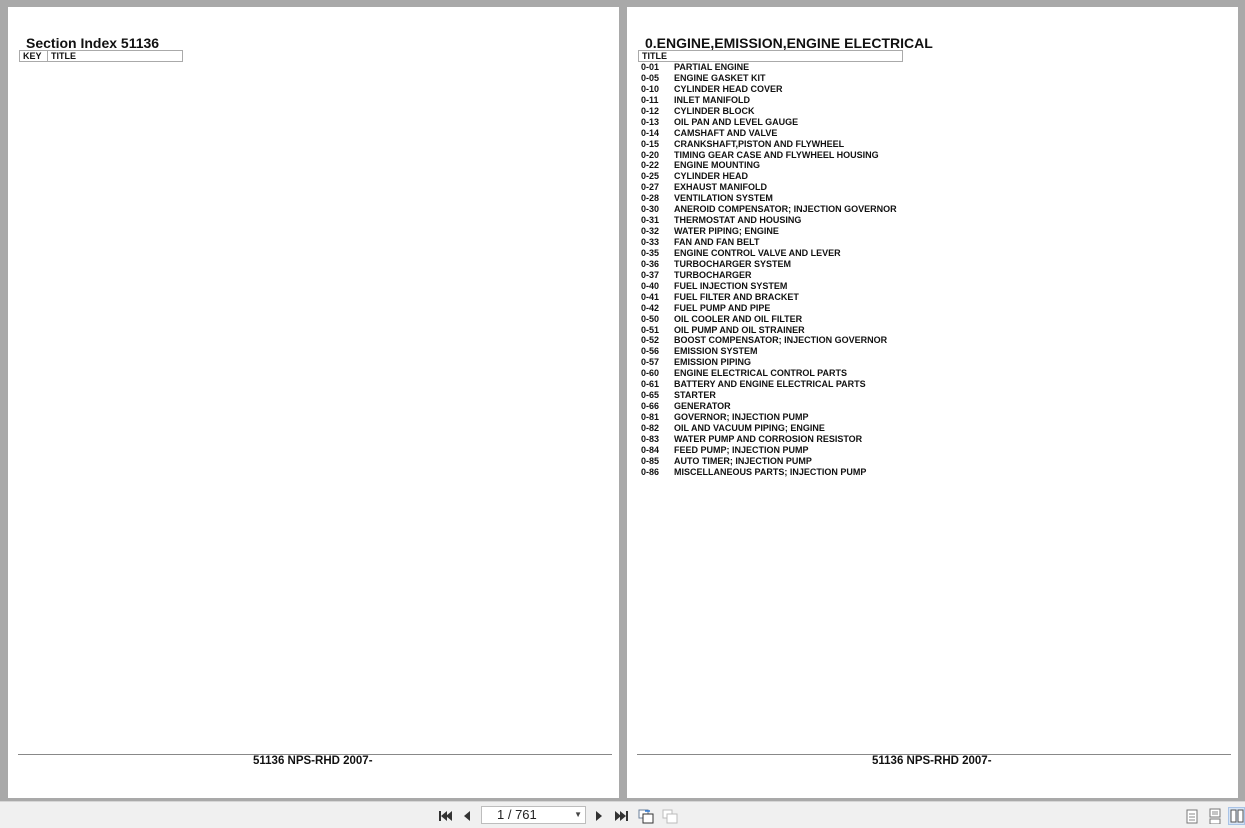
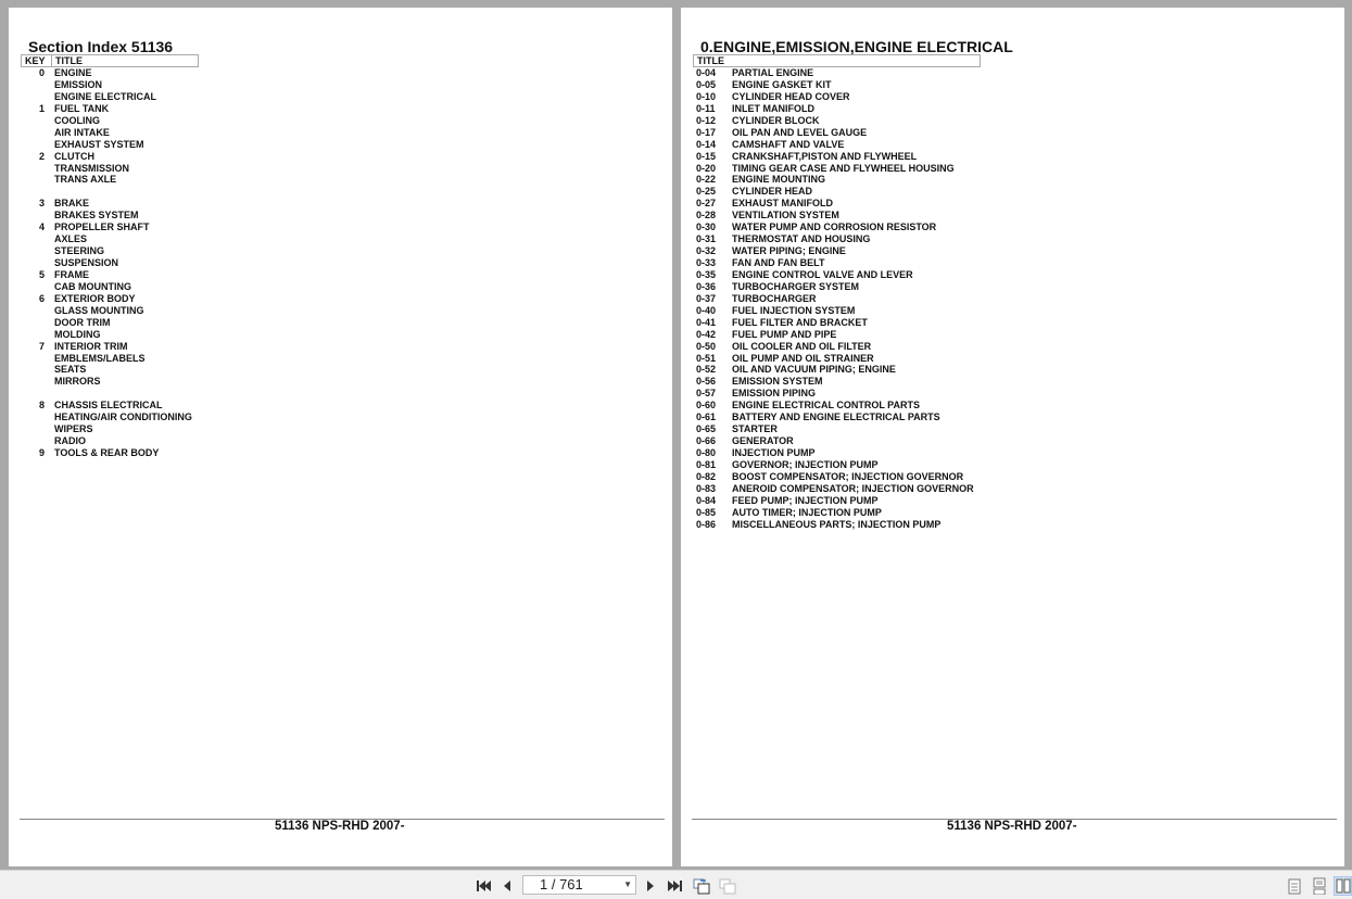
  Section Index 51136
  KEY
  TITLE
+ 0
+ ENGINE
+ EMISSION
+ ENGINE ELECTRICAL
+ 1
+ FUEL TANK
+ COOLING
+ AIR INTAKE
+ EXHAUST SYSTEM
+ 2
+ CLUTCH
+ TRANSMISSION
+ TRANS AXLE
+ 3
+ BRAKE
+ BRAKES SYSTEM
+ 4
+ PROPELLER SHAFT
+ AXLES
+ STEERING
+ SUSPENSION
+ 5
+ FRAME
+ CAB MOUNTING
+ 6
+ EXTERIOR BODY
+ GLASS MOUNTING
+ DOOR TRIM
+ MOLDING
+ 7
+ INTERIOR TRIM
+ EMBLEMS/LABELS
+ SEATS
+ MIRRORS
+ 8
+ CHASSIS ELECTRICAL
+ HEATING/AIR CONDITIONING
+ WIPERS
+ RADIO
+ 9
+ TOOLS & REAR BODY
  51136 NPS-RHD 2007-
  0.ENGINE,EMISSION,ENGINE ELECTRICAL
  TITLE
- 0-01
+ 0-04
  PARTIAL ENGINE
  0-05
  ENGINE GASKET KIT
  0-10
  CYLINDER HEAD COVER
  0-11
  INLET MANIFOLD
  0-12
  CYLINDER BLOCK
- 0-13
+ 0-17
  OIL PAN AND LEVEL GAUGE
  0-14
  CAMSHAFT AND VALVE
  0-15
  CRANKSHAFT,PISTON AND FLYWHEEL
  0-20
  TIMING GEAR CASE AND FLYWHEEL HOUSING
  0-22
  ENGINE MOUNTING
  0-25
  CYLINDER HEAD
  0-27
  EXHAUST MANIFOLD
  0-28
  VENTILATION SYSTEM
  0-30
- ANEROID COMPENSATOR; INJECTION GOVERNOR
+ WATER PUMP AND CORROSION RESISTOR
  0-31
  THERMOSTAT AND HOUSING
  0-32
  WATER PIPING; ENGINE
  0-33
  FAN AND FAN BELT
  0-35
  ENGINE CONTROL VALVE AND LEVER
  0-36
  TURBOCHARGER SYSTEM
  0-37
  TURBOCHARGER
  0-40
  FUEL INJECTION SYSTEM
  0-41
  FUEL FILTER AND BRACKET
  0-42
  FUEL PUMP AND PIPE
  0-50
  OIL COOLER AND OIL FILTER
  0-51
  OIL PUMP AND OIL STRAINER
  0-52
- BOOST COMPENSATOR; INJECTION GOVERNOR
+ OIL AND VACUUM PIPING; ENGINE
  0-56
  EMISSION SYSTEM
  0-57
  EMISSION PIPING
  0-60
  ENGINE ELECTRICAL CONTROL PARTS
  0-61
  BATTERY AND ENGINE ELECTRICAL PARTS
  0-65
  STARTER
  0-66
  GENERATOR
+ 0-80
+ INJECTION PUMP
  0-81
  GOVERNOR; INJECTION PUMP
  0-82
- OIL AND VACUUM PIPING; ENGINE
+ BOOST COMPENSATOR; INJECTION GOVERNOR
  0-83
- WATER PUMP AND CORROSION RESISTOR
+ ANEROID COMPENSATOR; INJECTION GOVERNOR
  0-84
  FEED PUMP; INJECTION PUMP
  0-85
  AUTO TIMER; INJECTION PUMP
  0-86
  MISCELLANEOUS PARTS; INJECTION PUMP
  51136 NPS-RHD 2007-
  1 / 761
  ▼
